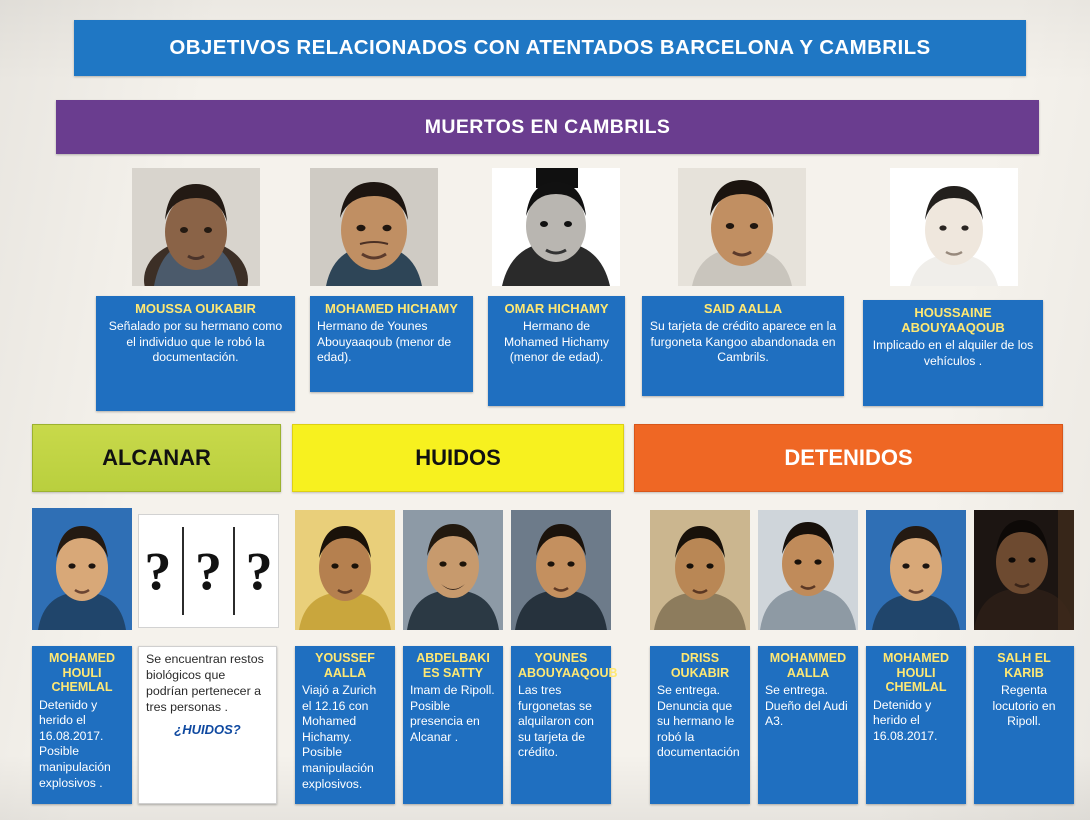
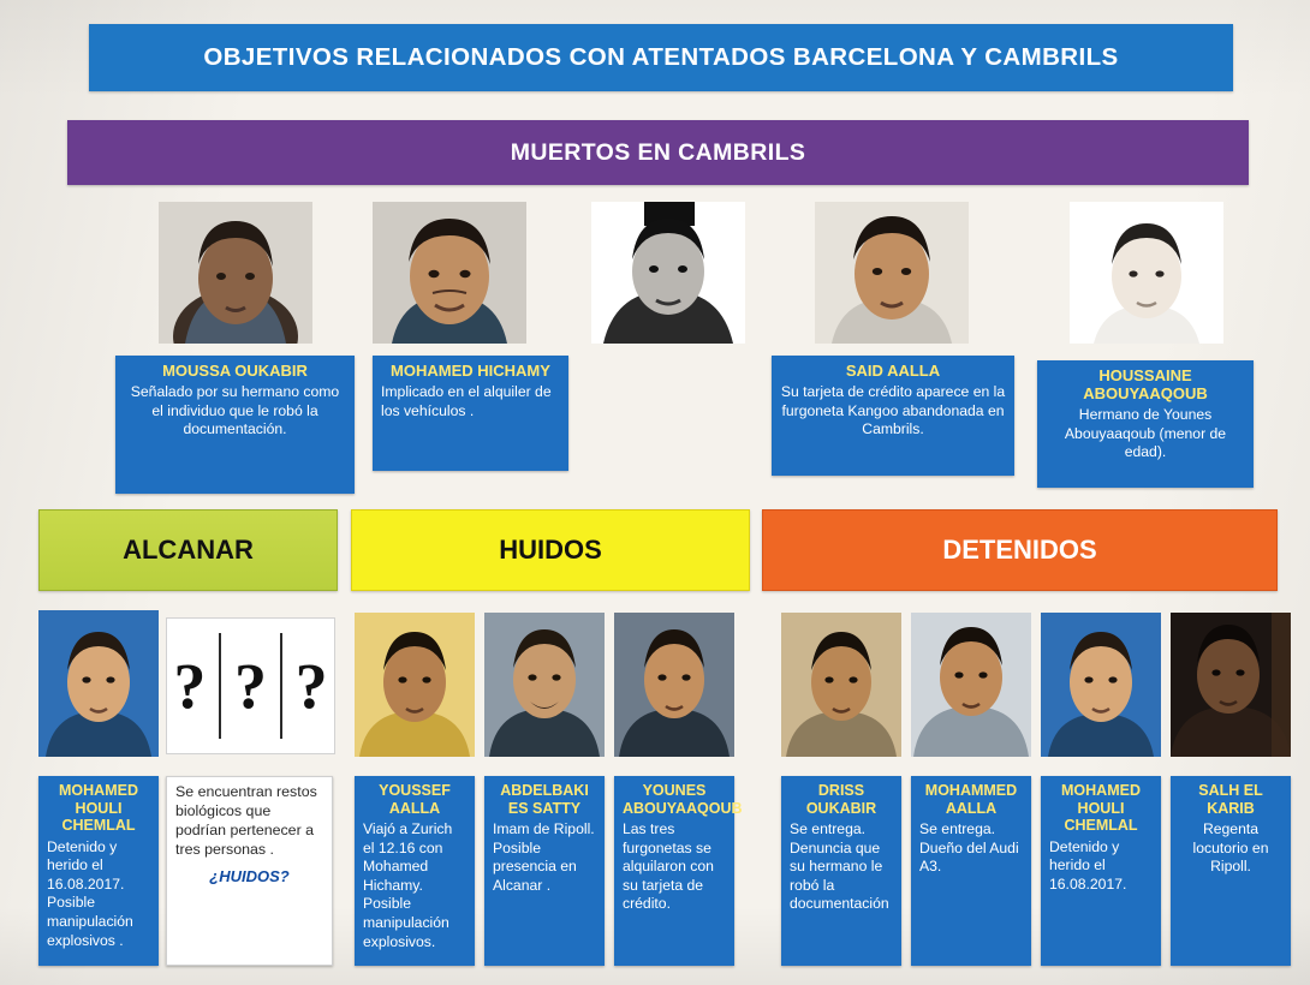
  OBJETIVOS RELACIONADOS CON ATENTADOS BARCELONA Y CAMBRILS
  MUERTOS EN CAMBRILS
  MOUSSA OUKABIR
  Señalado por su hermano como el individuo que le robó la documentación.
  MOHAMED HICHAMY
- Hermano de Younes Abouyaaqoub (menor de edad).
+ Implicado en el alquiler de los vehículos .
- OMAR HICHAMY
- Hermano de Mohamed Hichamy (menor de edad).
  SAID AALLA
  Su tarjeta de crédito aparece en la furgoneta Kangoo abandonada en Cambrils.
  HOUSSAINE ABOUYAAQOUB
- Implicado en el alquiler de los vehículos .
+ Hermano de Younes Abouyaaqoub (menor de edad).
  ALCANAR
  HUIDOS
  DETENIDOS
  ?
  ?
  ?
  MOHAMED HOULI CHEMLAL
  Detenido y herido el 16.08.2017. Posible manipulación explosivos .
  Se encuentran restos biológicos que podrían pertenecer a tres personas .
  ¿HUIDOS?
  YOUSSEF AALLA
  Viajó a Zurich el 12.16 con Mohamed Hichamy. Posible manipulación explosivos.
  ABDELBAKI ES SATTY
  Imam de Ripoll. Posible presencia en Alcanar .
  YOUNES ABOUYAAQOUB
  Las tres furgonetas se alquilaron con su tarjeta de crédito.
  DRISS OUKABIR
  Se entrega. Denuncia que su hermano le robó la documentación
  MOHAMMED AALLA
  Se entrega. Dueño del Audi A3.
  MOHAMED HOULI CHEMLAL
  Detenido y herido el 16.08.2017.
  SALH EL KARIB
  Regenta locutorio en Ripoll.
